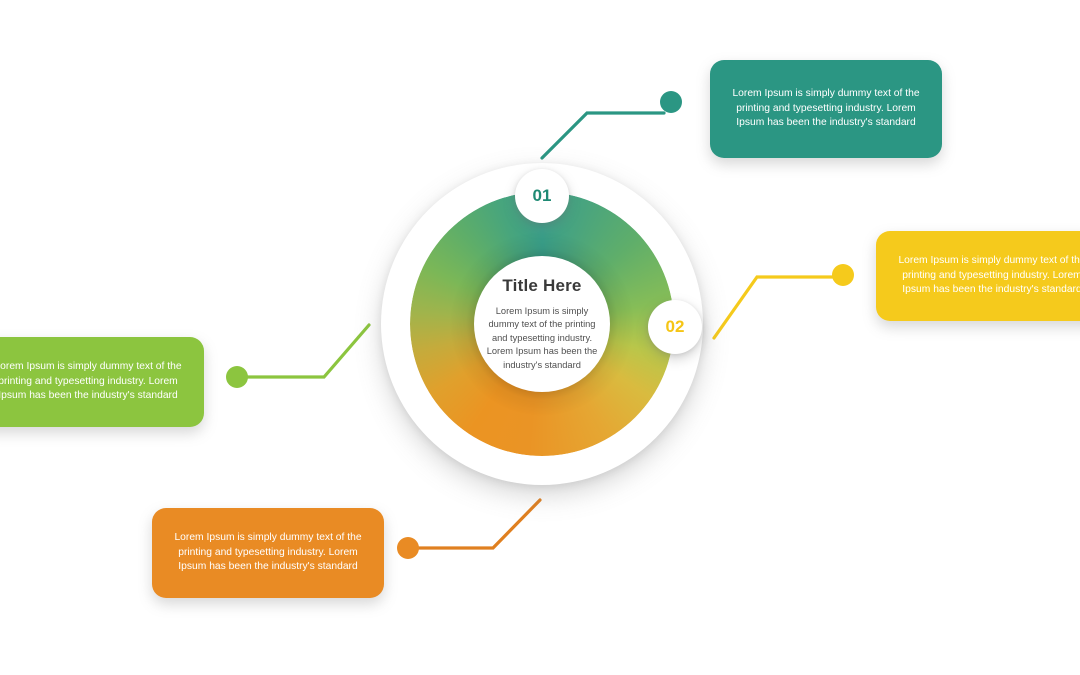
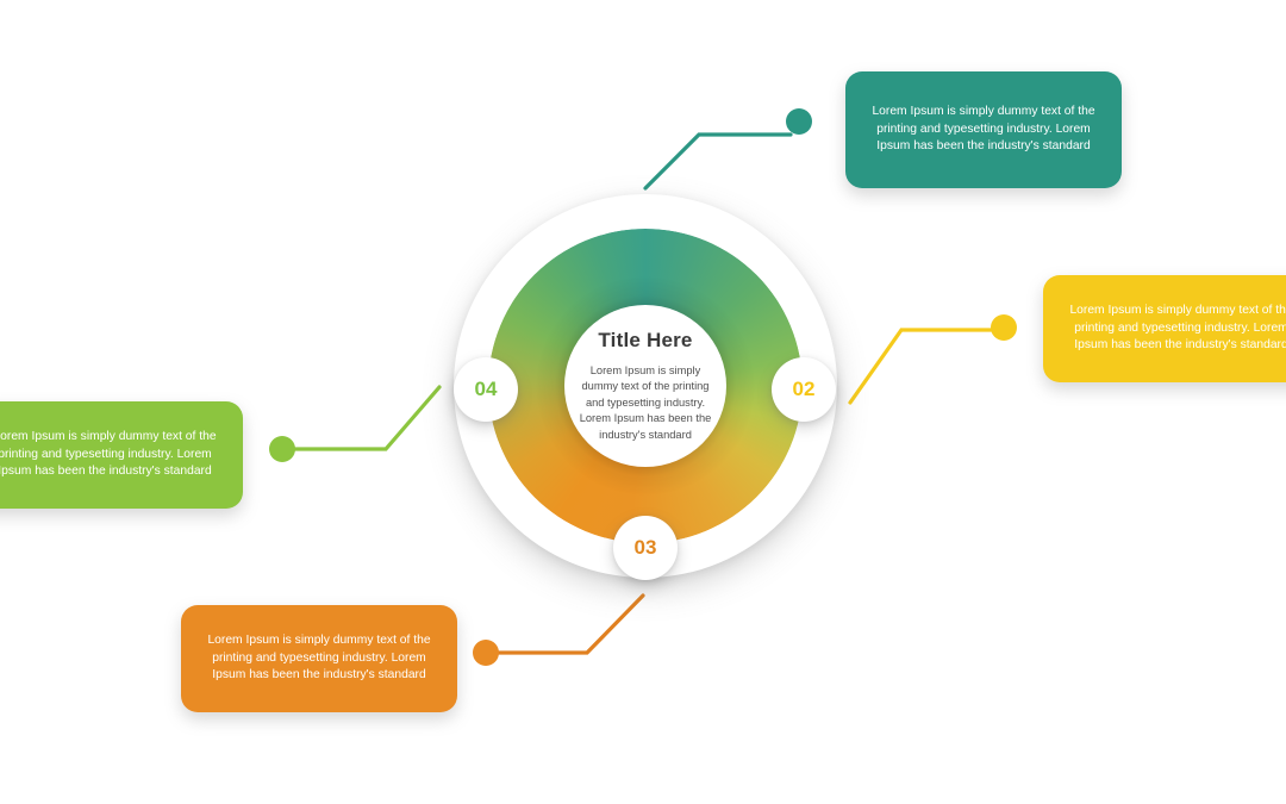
  Title Here
  Lorem Ipsum is simply dummy text of the printing and typesetting industry. Lorem Ipsum has been the industry's standard
- 01
  02
+ 03
+ 04
  Lorem Ipsum is simply dummy text of the printing and typesetting industry. Lorem Ipsum has been the industry's standard
  Lorem Ipsum is simply dummy text of th printing and typesetting industry. Lorem Ipsum has been the industry's standard
  Lorem Ipsum is simply dummy text of the printing and typesetting industry. Lorem Ipsum has been the industry's standard
  orem Ipsum is simply dummy text of the printing and typesetting industry. Lorem psum has been the industry's standard
